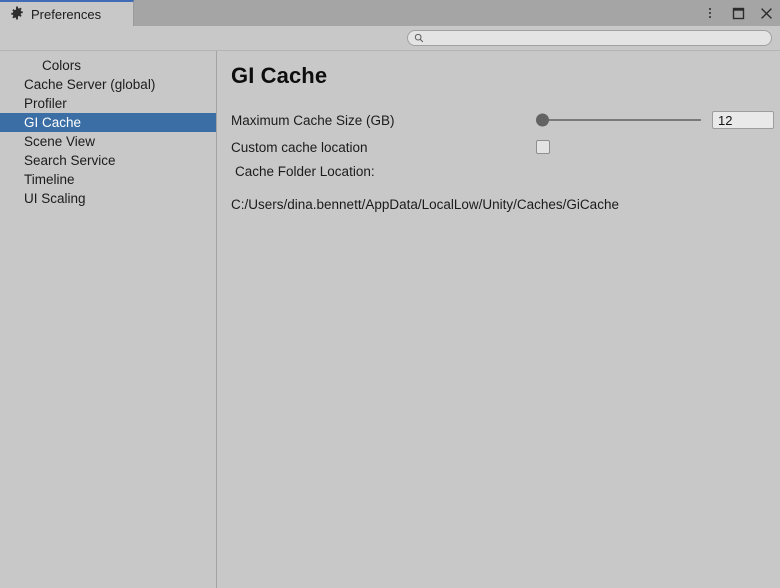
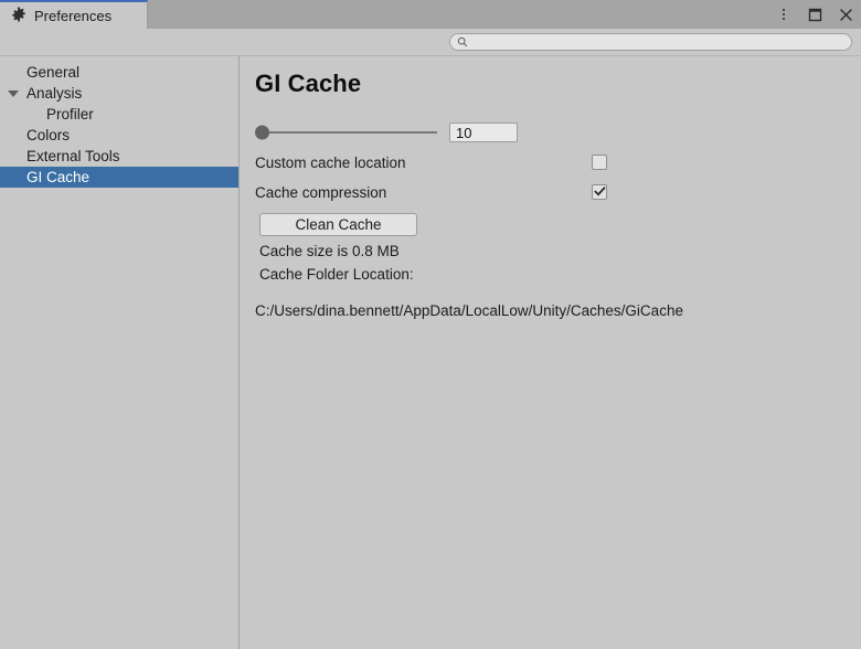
  Preferences
+ General
+ Analysis
- Colors
+ Profiler
- Cache Server (global)
- Profiler
+ Colors
+ External Tools
  GI Cache
- Scene View
- Search Service
- Timeline
- UI Scaling
  GI Cache
- Maximum Cache Size (GB)
- 12
+ 10
  Custom cache location
+ Cache compression
+ Clean Cache
+ Cache size is 0.8 MB
  Cache Folder Location:
  C:/Users/dina.bennett/AppData/LocalLow/Unity/Caches/GiCache
